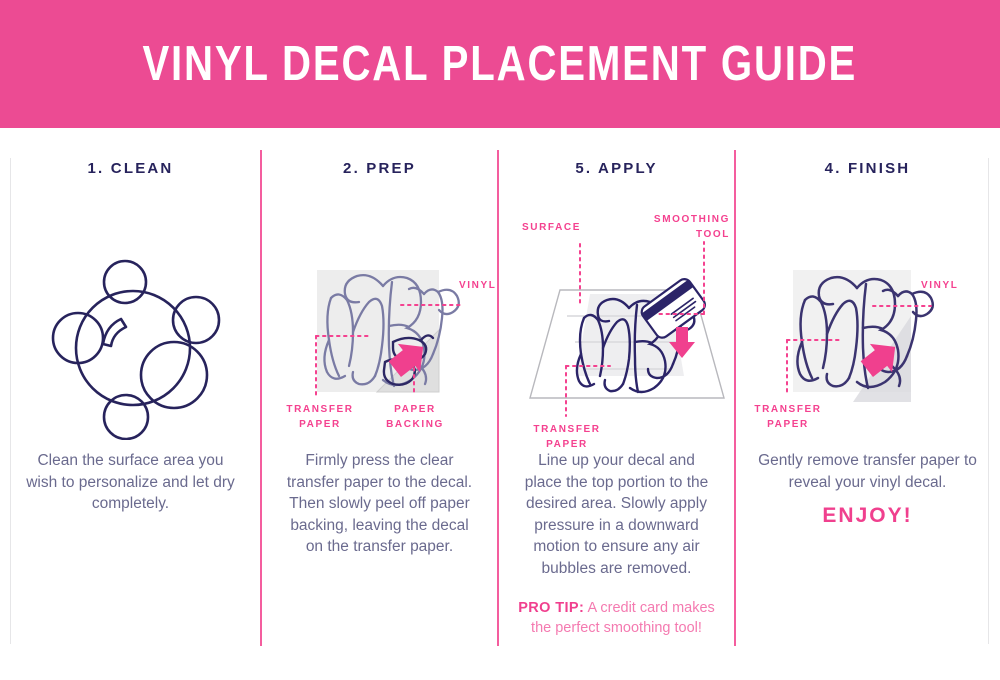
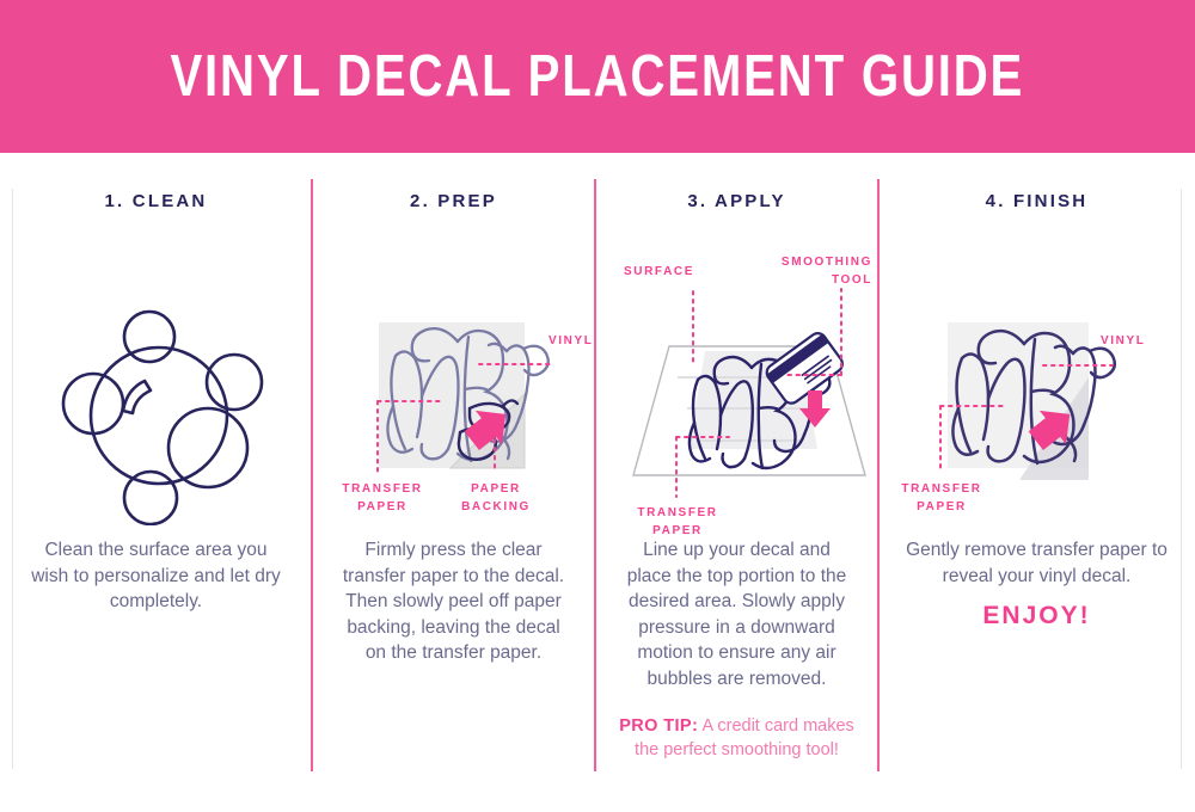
  VINYL DECAL PLACEMENT GUIDE
  1. CLEAN
  Clean the surface area you wish to personalize and let dry completely.
  2. PREP
  VINYL
  TRANSFER
  PAPER
  PAPER
  BACKING
  Firmly press the clear transfer paper to the decal. Then slowly peel off paper backing, leaving the decal on the transfer paper.
- 5. APPLY
+ 3. APPLY
  SURFACE
  SMOOTHING
  TOOL
  TRANSFER
  PAPER
  Line up your decal and place the top portion to the desired area. Slowly apply pressure in a downward motion to ensure any air bubbles are removed.
  PRO TIP: A credit card makes the perfect smoothing tool!
  4. FINISH
  VINYL
  TRANSFER
  PAPER
  Gently remove transfer paper to reveal your vinyl decal.
  ENJOY!
